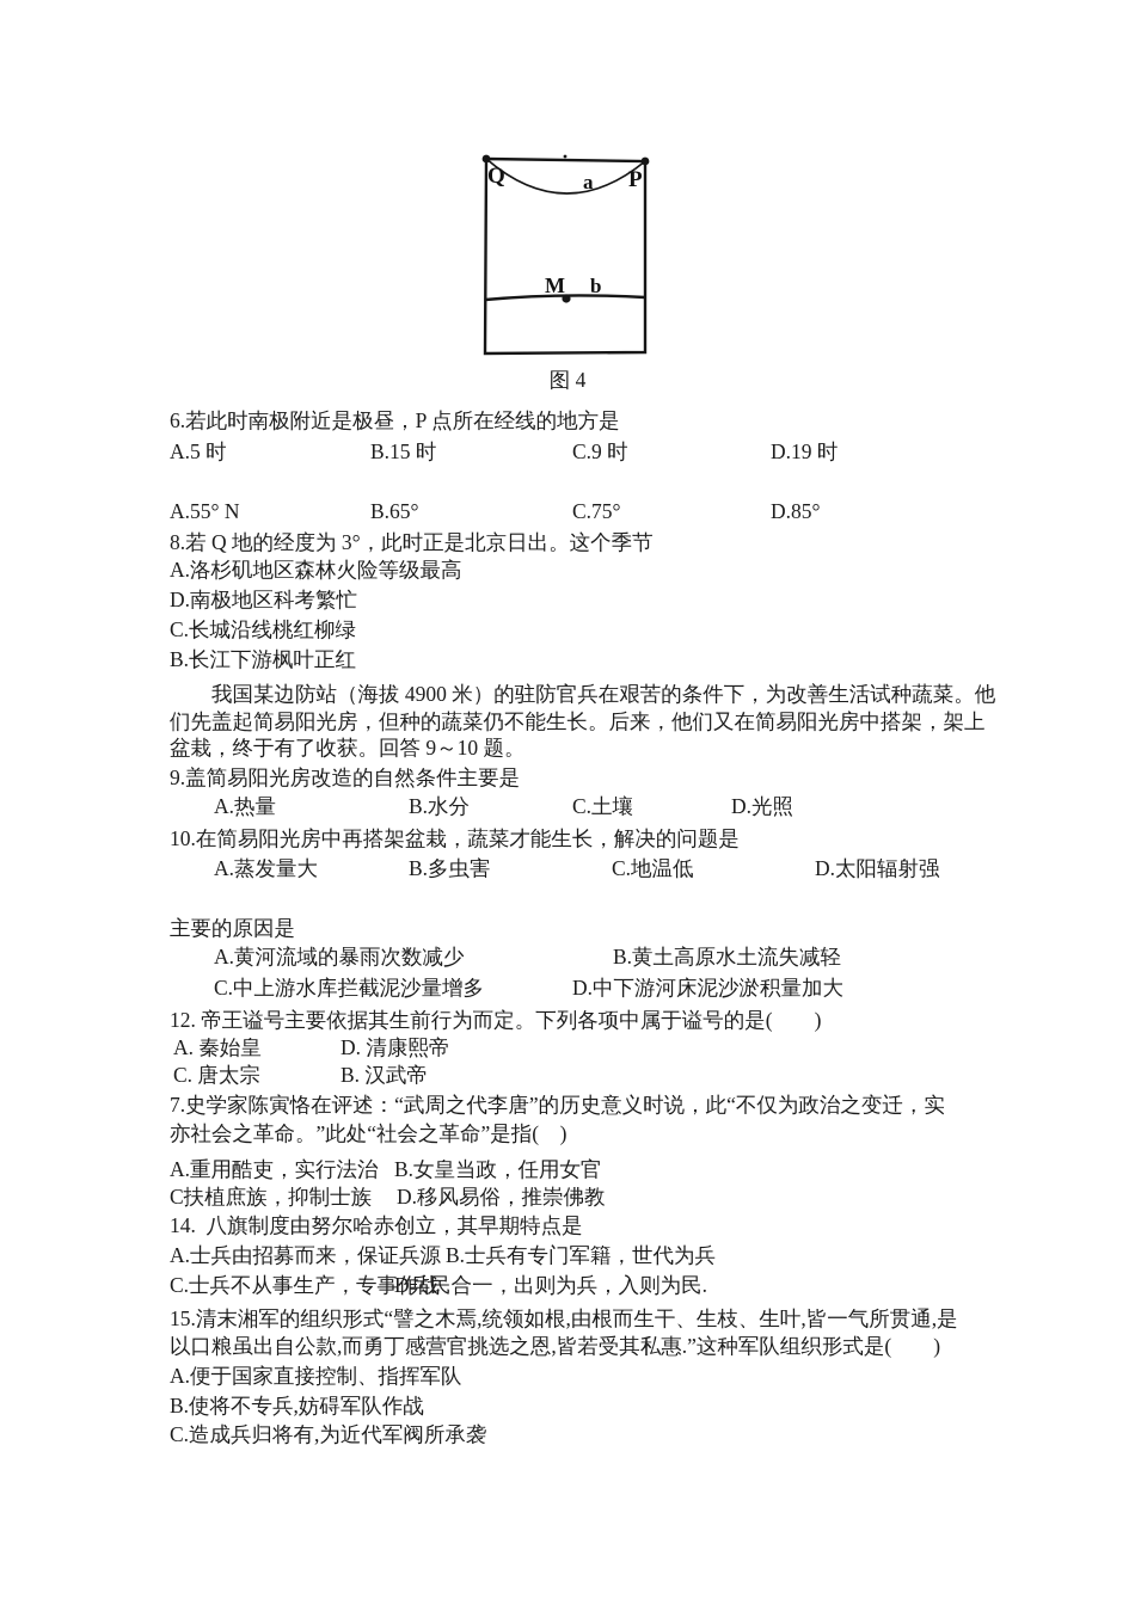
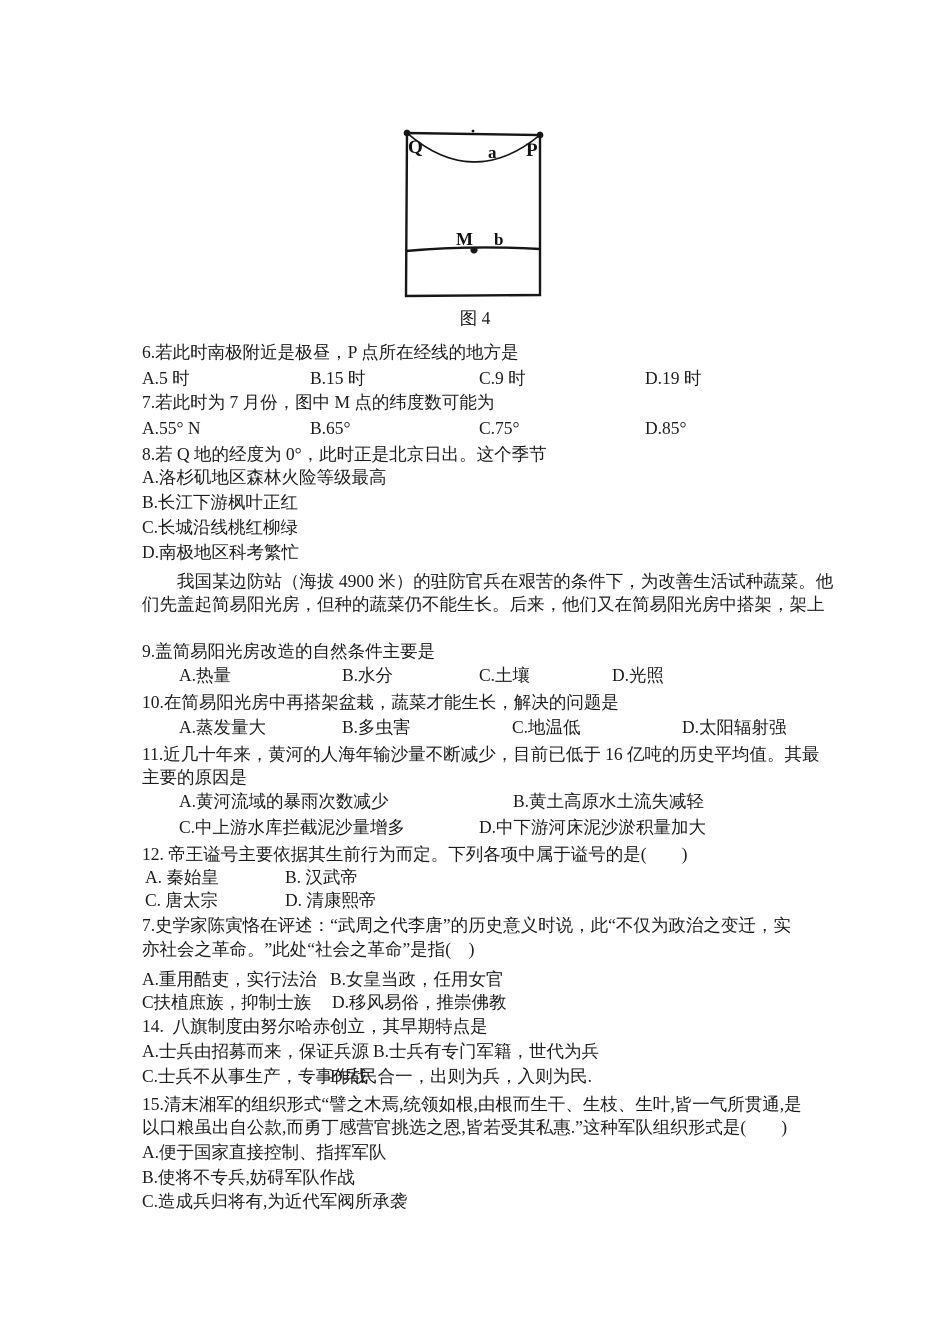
  Q
  P
  a
  M
  b
  图 4
  6.若此时南极附近是极昼，P 点所在经线的地方是
  A.5 时
  B.15 时
  C.9 时
  D.19 时
+ 7.若此时为 7 月份，图中 M 点的纬度数可能为
  A.55° N
  B.65°
  C.75°
  D.85°
- 8.若 Q 地的经度为 3°，此时正是北京日出。这个季节
+ 8.若 Q 地的经度为 0°，此时正是北京日出。这个季节
  A.洛杉矶地区森林火险等级最高
- D.南极地区科考繁忙
+ B.长江下游枫叶正红
  C.长城沿线桃红柳绿
- B.长江下游枫叶正红
+ D.南极地区科考繁忙
  我国某边防站（海拔 4900 米）的驻防官兵在艰苦的条件下，为改善生活试种蔬菜。他
  们先盖起简易阳光房，但种的蔬菜仍不能生长。后来，他们又在简易阳光房中搭架，架上
- 盆栽，终于有了收获。回答 9～10 题。
  9.盖简易阳光房改造的自然条件主要是
  A.热量
  B.水分
  C.土壤
  D.光照
  10.在简易阳光房中再搭架盆栽，蔬菜才能生长，解决的问题是
  A.蒸发量大
  B.多虫害
  C.地温低
  D.太阳辐射强
+ 11.近几十年来，黄河的人海年输沙量不断减少，目前已低于 16 亿吨的历史平均值。其最
  主要的原因是
  A.黄河流域的暴雨次数减少
  B.黄土高原水土流失减轻
  C.中上游水库拦截泥沙量增多
  D.中下游河床泥沙淤积量加大
  12. 帝王谥号主要依据其生前行为而定。下列各项中属于谥号的是( )
  A. 秦始皇
- D. 清康熙帝
+ B. 汉武帝
  C. 唐太宗
- B. 汉武帝
+ D. 清康熙帝
  7.史学家陈寅恪在评述：“武周之代李唐”的历史意义时说，此“不仅为政治之变迁，实
  亦社会之革命。”此处“社会之革命”是指( )
  A.重用酷吏，实行法治
  B.女皇当政，任用女官
  C扶植庶族，抑制士族
  D.移风易俗，推崇佛教
  14. 八旗制度由努尔哈赤创立，其早期特点是
  A.士兵由招募而来，保证兵源
  B.士兵有专门军籍，世代为兵
  C.士兵不从事生产，专事作战
  D兵民合一，出则为兵，入则为民.
  15.清末湘军的组织形式“譬之木焉,统领如根,由根而生干、生枝、生叶,皆一气所贯通,是
  以口粮虽出自公款,而勇丁感营官挑选之恩,皆若受其私惠.”这种军队组织形式是( )
  A.便于国家直接控制、指挥军队
  B.使将不专兵,妨碍军队作战
  C.造成兵归将有,为近代军阀所承袭
